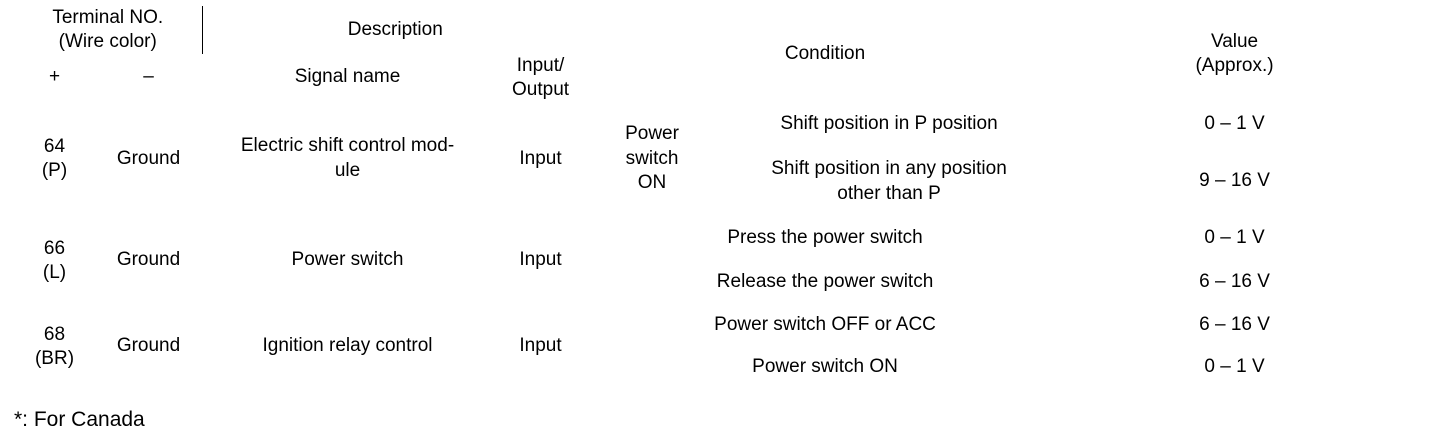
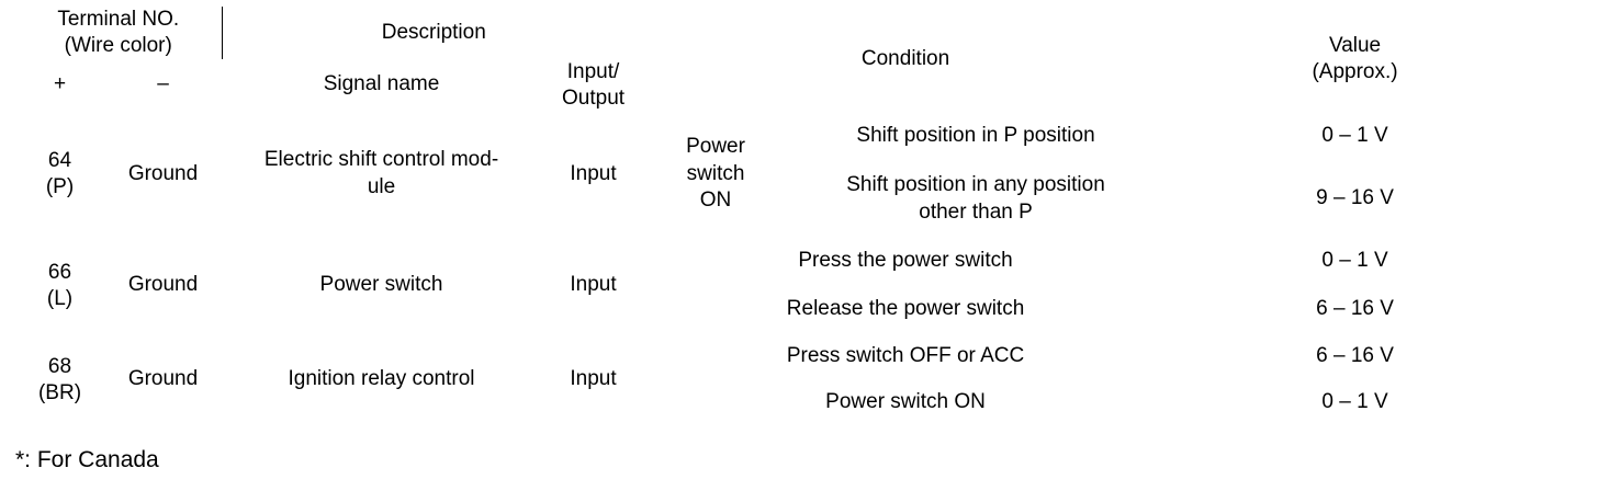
  Terminal NO. (Wire color)	Description	Condition	Value (Approx.)
  +	–	Signal name	Input/ Output
  64 (P)	Ground	Electric shift control mod- ule	Input	Power switch ON	Shift position in P position	0 – 1 V
  Shift position in any position other than P	9 – 16 V
  66 (L)	Ground	Power switch	Input	Press the power switch	0 – 1 V
  Release the power switch	6 – 16 V
- 68 (BR)	Ground	Ignition relay control	Input	Power switch OFF or ACC	6 – 16 V
+ 68 (BR)	Ground	Ignition relay control	Input	Press switch OFF or ACC	6 – 16 V
  Power switch ON	0 – 1 V
  *: For Canada
